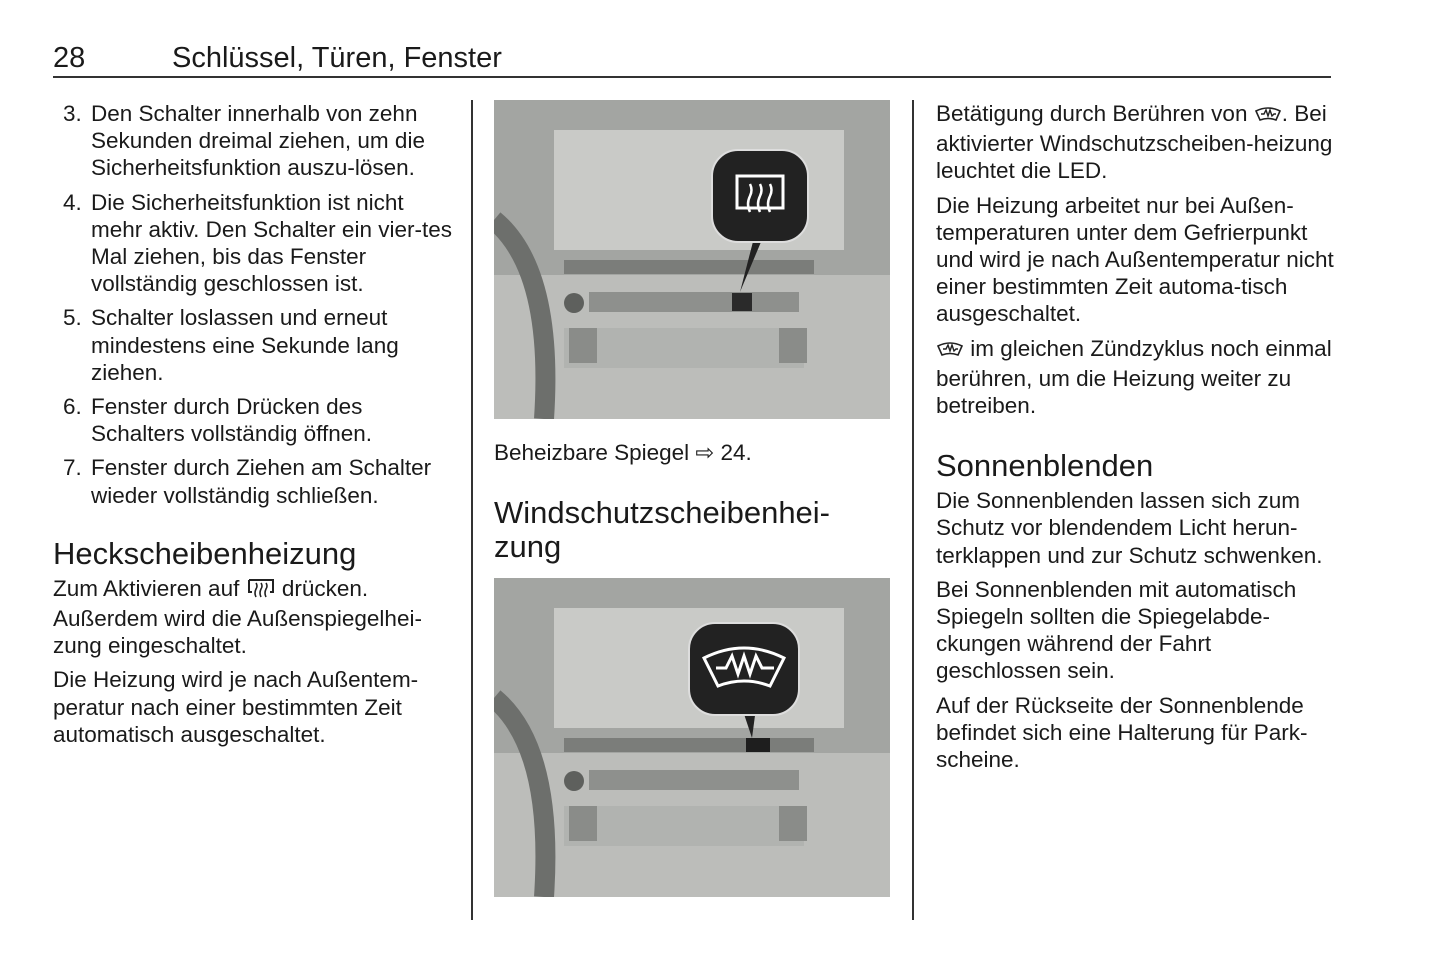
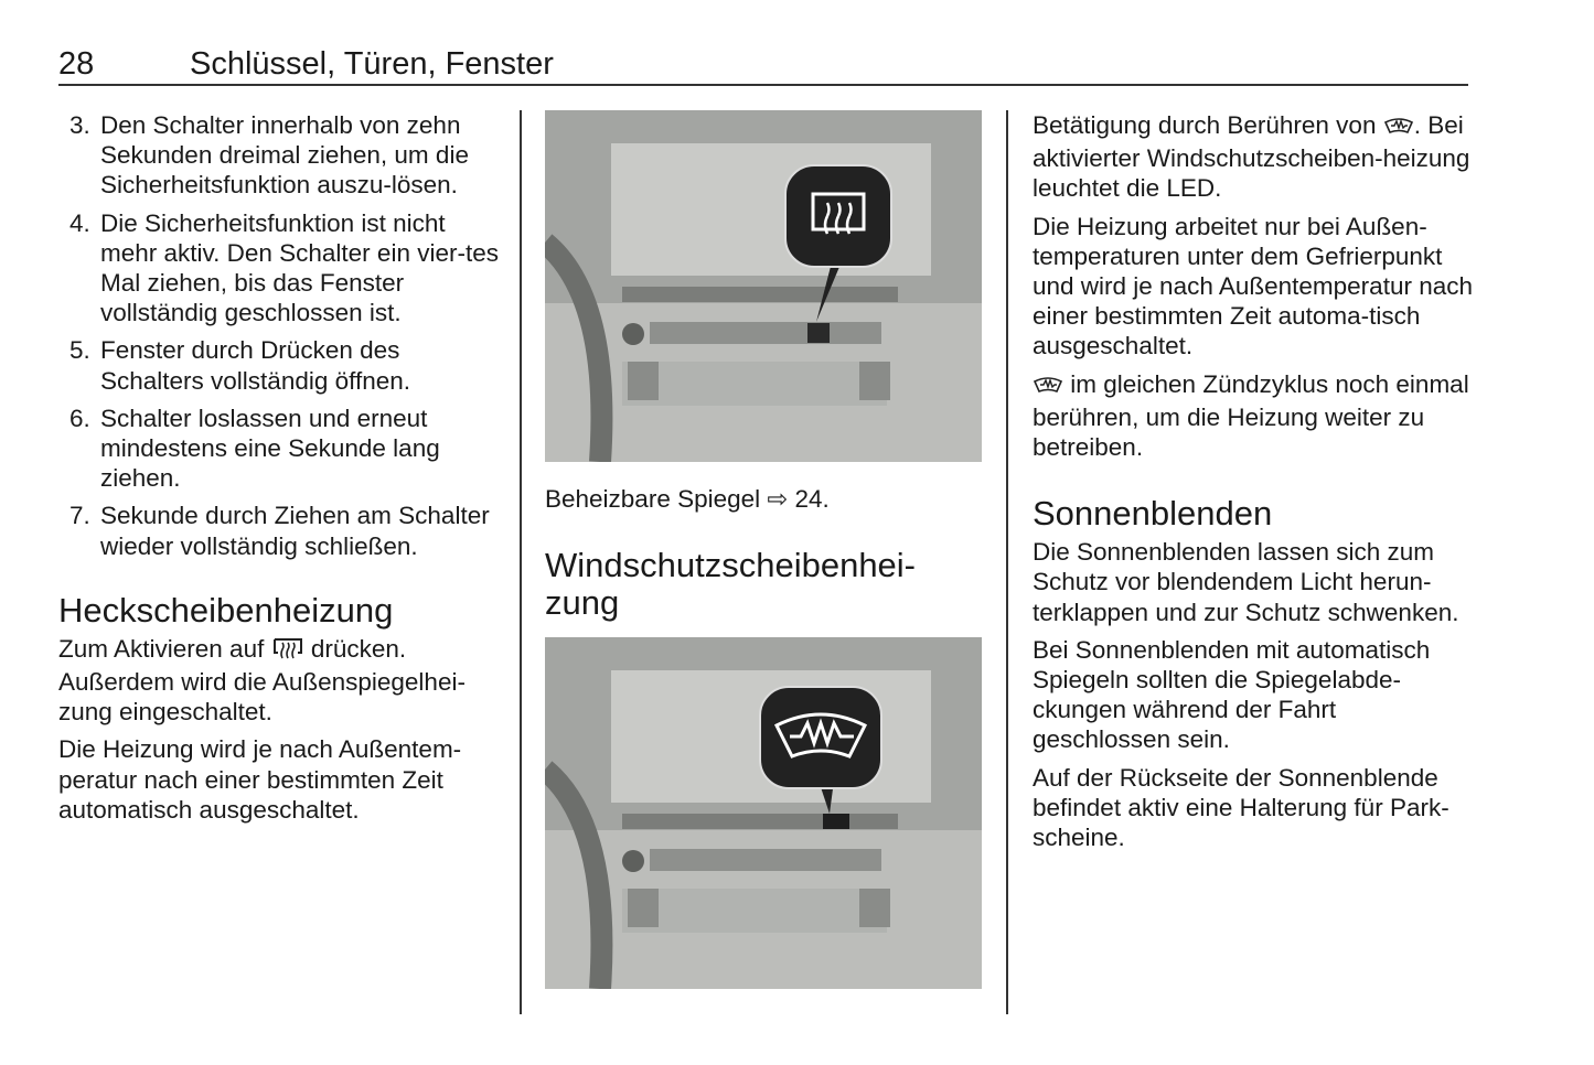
  28
  Schlüssel, Türen, Fenster
  3.
  Den Schalter innerhalb von zehn Sekunden dreimal ziehen, um die Sicherheitsfunktion auszu-lösen.
  4.
  Die Sicherheitsfunktion ist nicht mehr aktiv. Den Schalter ein vier-tes Mal ziehen, bis das Fenster vollständig geschlossen ist.
  5.
- Schalter loslassen und erneut mindestens eine Sekunde lang ziehen.
+ Fenster durch Drücken des Schalters vollständig öffnen.
  6.
- Fenster durch Drücken des Schalters vollständig öffnen.
+ Schalter loslassen und erneut mindestens eine Sekunde lang ziehen.
  7.
- Fenster durch Ziehen am Schalter wieder vollständig schließen.
+ Sekunde durch Ziehen am Schalter wieder vollständig schließen.
  Heckscheibenheizung
  Zum Aktivieren auf drücken. Außerdem wird die Außenspiegelhei-zung eingeschaltet.
  Die Heizung wird je nach Außentem-peratur nach einer bestimmten Zeit automatisch ausgeschaltet.
  Beheizbare Spiegel ⇨ 24.
  Windschutzscheibenhei-
  zung
  Betätigung durch Berühren von . Bei aktivierter Windschutzscheiben-heizung leuchtet die LED.
- Die Heizung arbeitet nur bei Außen-temperaturen unter dem Gefrierpunkt und wird je nach Außentemperatur nicht einer bestimmten Zeit automa-tisch ausgeschaltet.
+ Die Heizung arbeitet nur bei Außen-temperaturen unter dem Gefrierpunkt und wird je nach Außentemperatur nach einer bestimmten Zeit automa-tisch ausgeschaltet.
  im gleichen Zündzyklus noch einmal berühren, um die Heizung weiter zu betreiben.
  Sonnenblenden
  Die Sonnenblenden lassen sich zum Schutz vor blendendem Licht herun-terklappen und zur Schutz schwenken.
  Bei Sonnenblenden mit automatisch Spiegeln sollten die Spiegelabde-ckungen während der Fahrt geschlossen sein.
- Auf der Rückseite der Sonnenblende befindet sich eine Halterung für Park-scheine.
+ Auf der Rückseite der Sonnenblende befindet aktiv eine Halterung für Park-scheine.
